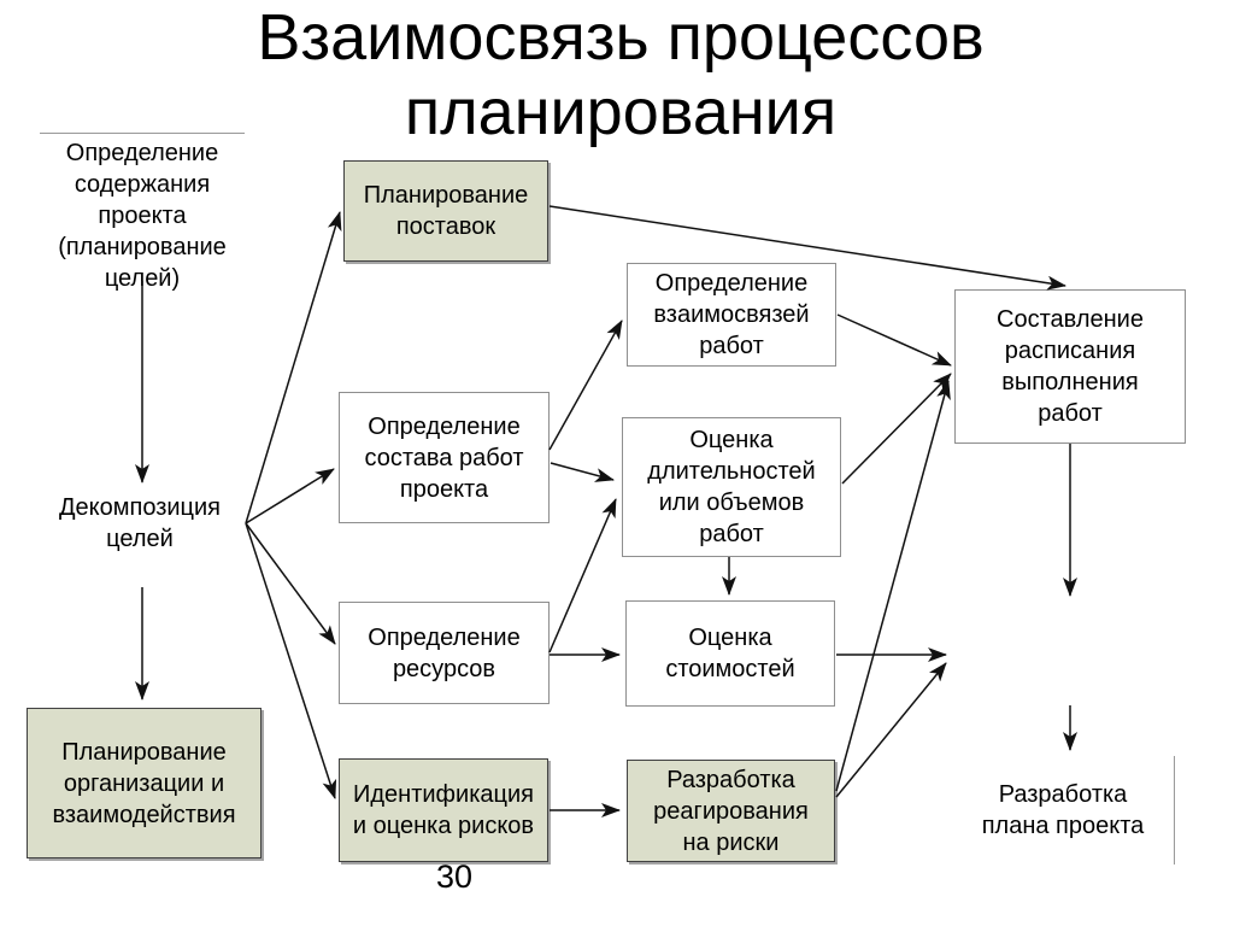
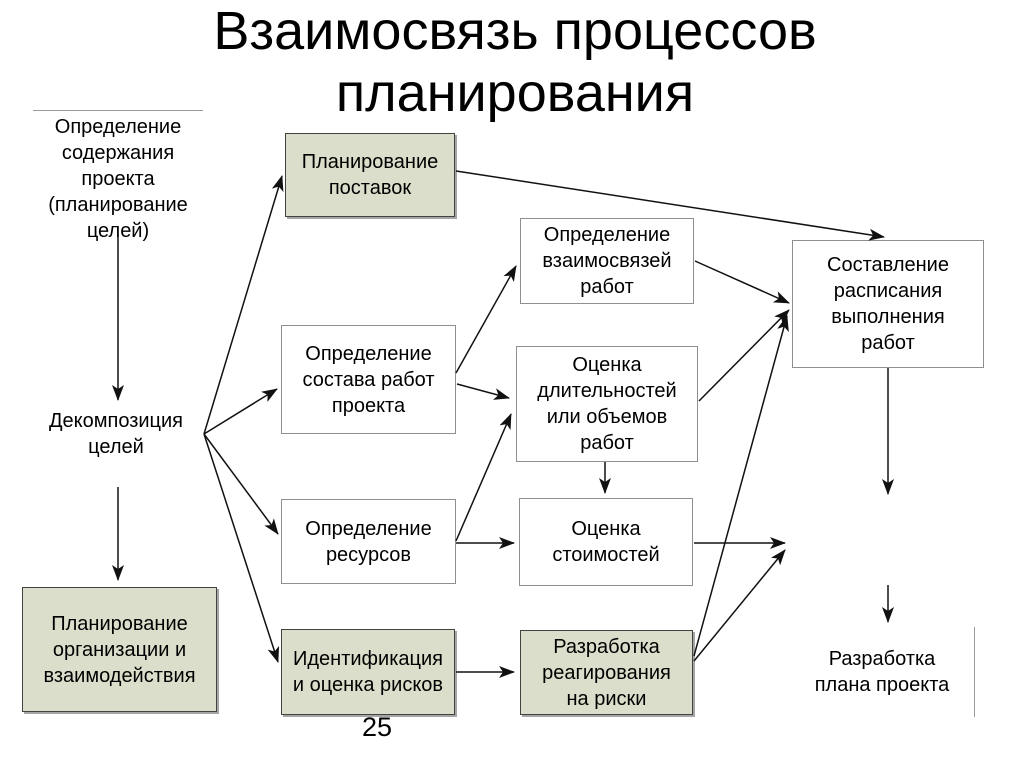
  Взаимосвязь процессов
  планирования
  Определение
  содержания
  проекта
  (планирование
  целей)
  Декомпозиция
  целей
  Планирование
  организации и
  взаимодействия
  Планирование
  поставок
  Определение
  состава работ
  проекта
  Определение
  ресурсов
  Идентификация
  и оценка рисков
  Определение
  взаимосвязей
  работ
  Оценка
  длительностей
  или объемов
  работ
  Оценка
  стоимостей
  Разработка
  реагирования
  на риски
  Составление
  расписания
  выполнения
  работ
  Разработка
  плана проекта
- 30
+ 25
